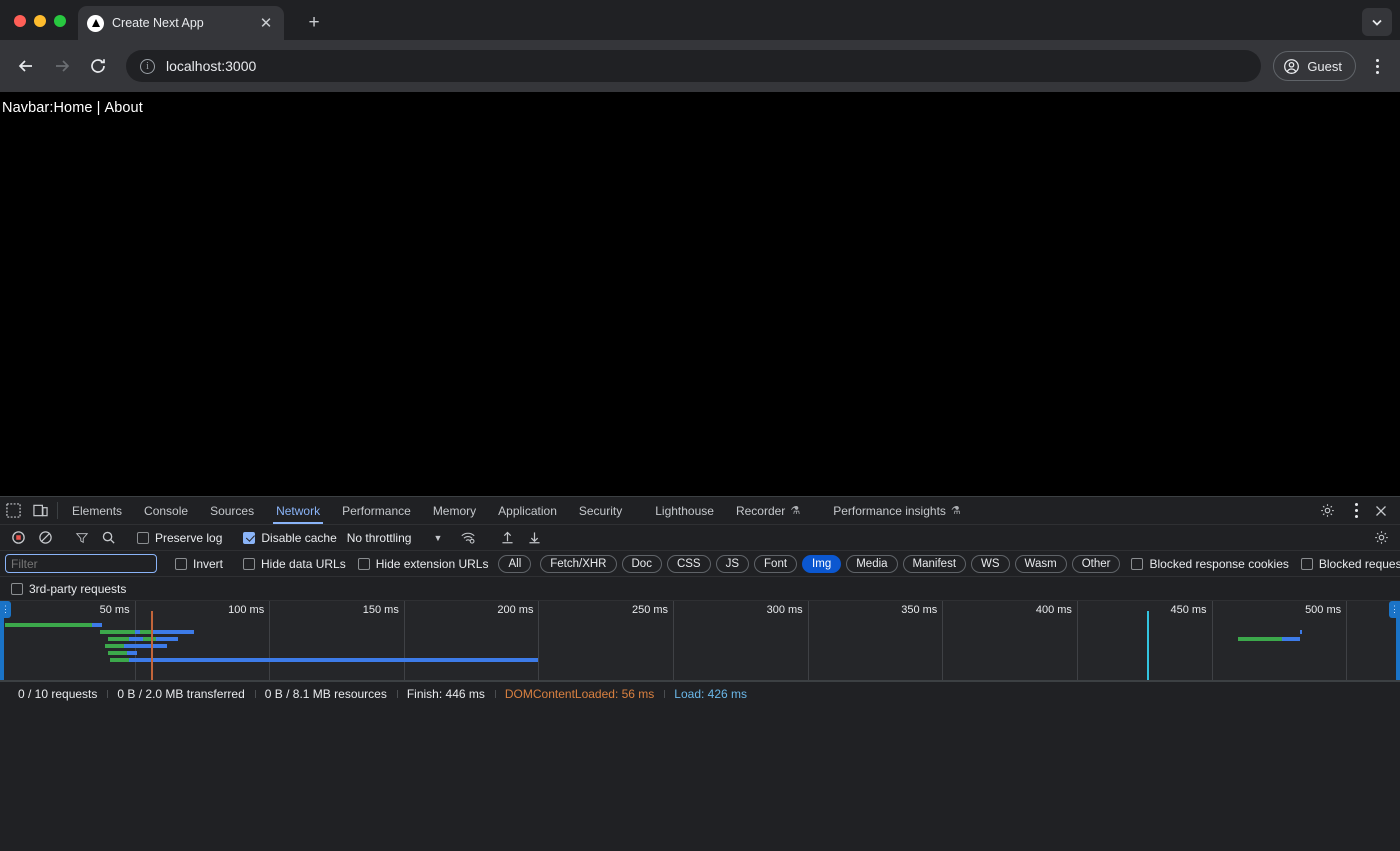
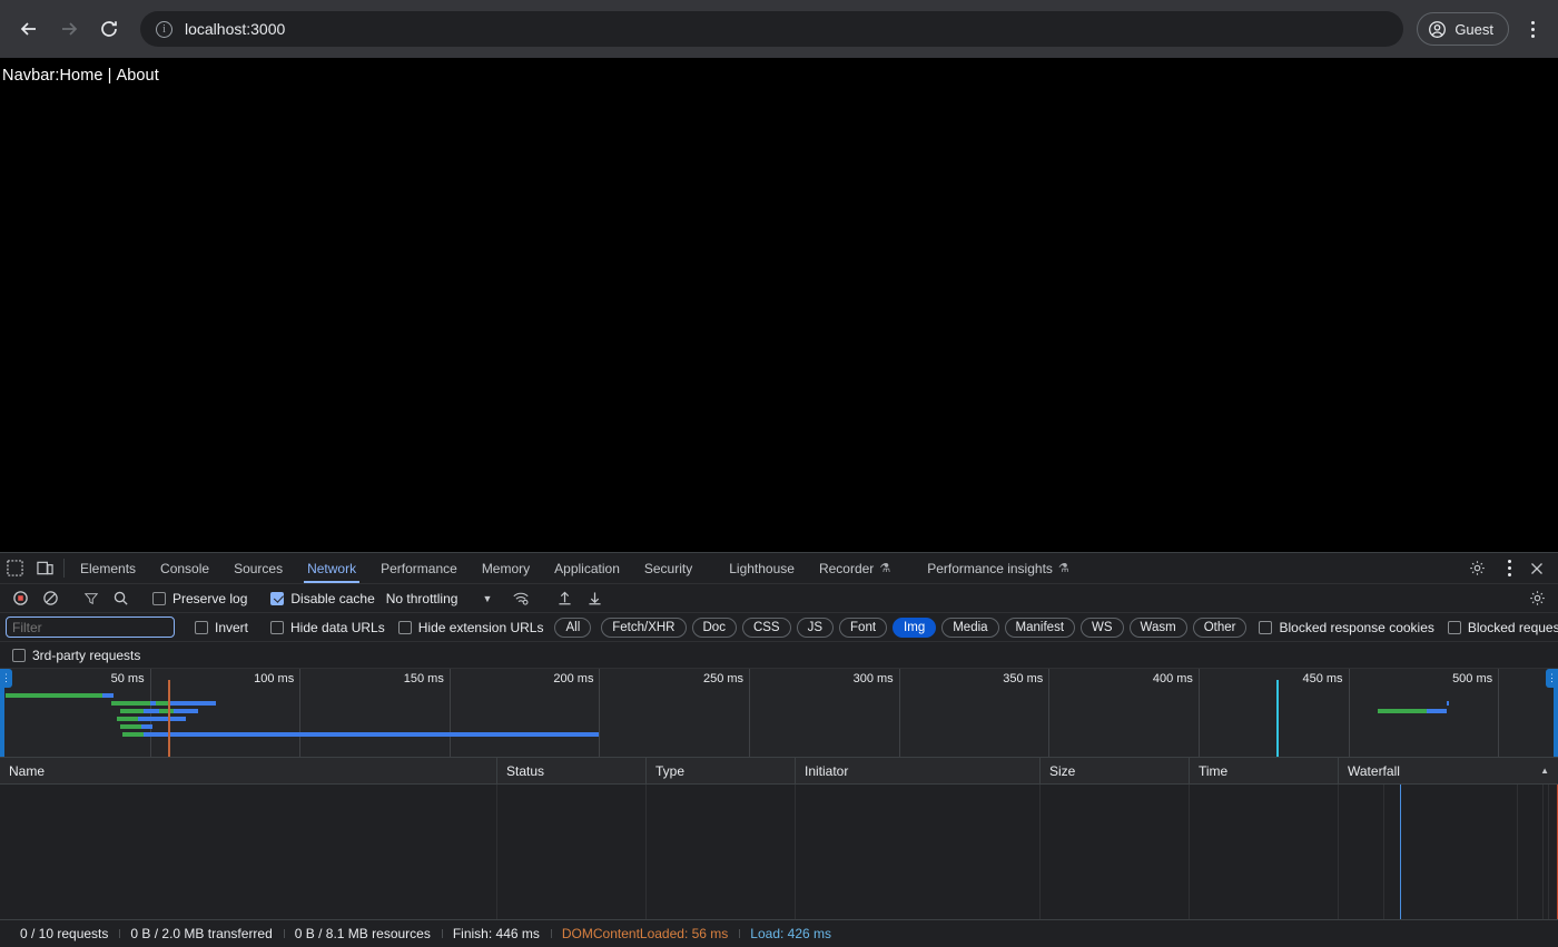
- Create Next App
- ✕
- +
  i
  localhost:3000
  Guest
  Navbar:Home | About
  Elements
  Console
  Sources
  Network
  Performance
  Memory
  Application
  Security
  Lighthouse
  Recorder
  ⚗
  Performance insights
  ⚗
  Preserve log
  Disable cache
  No throttling
  ▼
  Filter
  Invert
  Hide data URLs
  Hide extension URLs
  All
  Fetch/XHR
  Doc
  CSS
  JS
  Font
  Img
  Media
  Manifest
  WS
  Wasm
  Other
  Blocked response cookies
  Blocked reques
  3rd-party requests
  50 ms
  100 ms
  150 ms
  200 ms
  250 ms
  300 ms
  350 ms
  400 ms
  450 ms
  500 ms
  ⋮
  ⋮
+ Name
+ Status
+ Type
+ Initiator
+ Size
+ Time
+ Waterfall
+ ▲
  0 / 10 requests
  0 B / 2.0 MB transferred
  0 B / 8.1 MB resources
  Finish: 446 ms
  DOMContentLoaded: 56 ms
  Load: 426 ms
